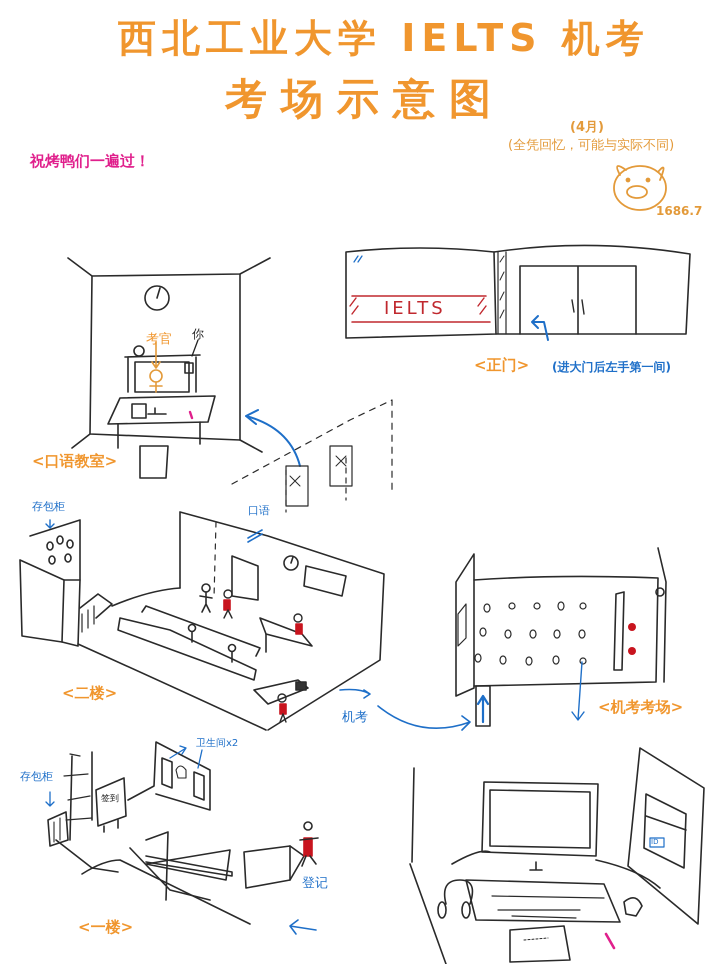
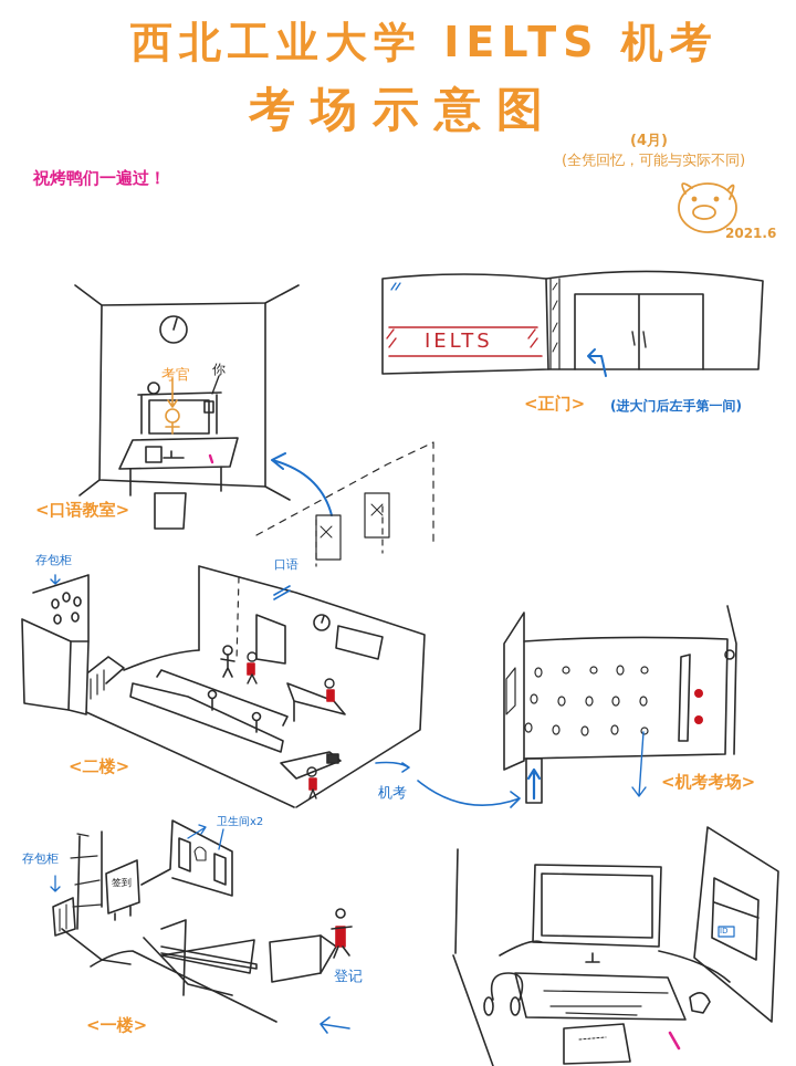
  西北工业大学 IELTS 机考
  考场示意图
  (4月)
  (全凭回忆，可能与实际不同)
- 1686.7
+ 2021.6
  祝烤鸭们一遍过！
  <口语教室>
  考官
  你
  IELTS
  <正门>
  (进大门后左手第一间)
  存包柜
  口语
  <二楼>
  机考
  <机考考场>
  存包柜
  卫生间x2
  签到
  登记
  <一楼>
  ID
